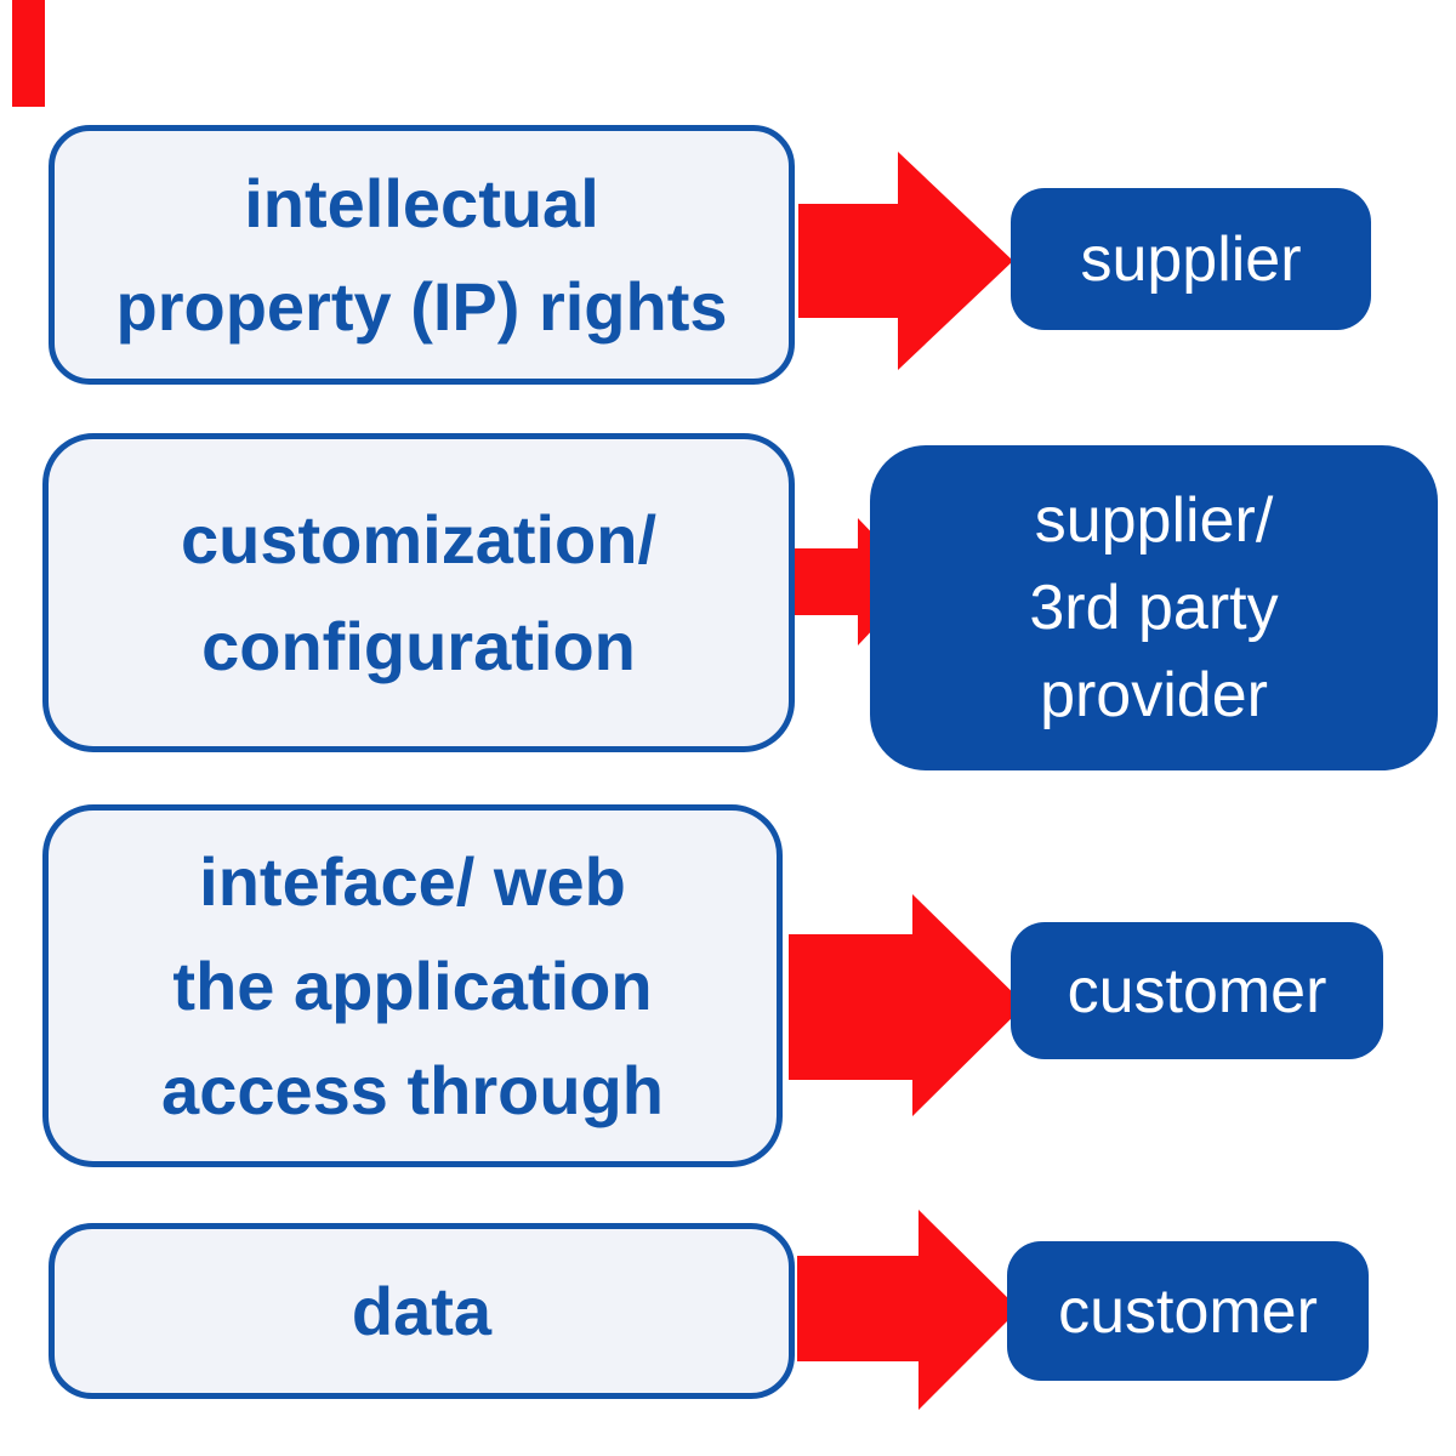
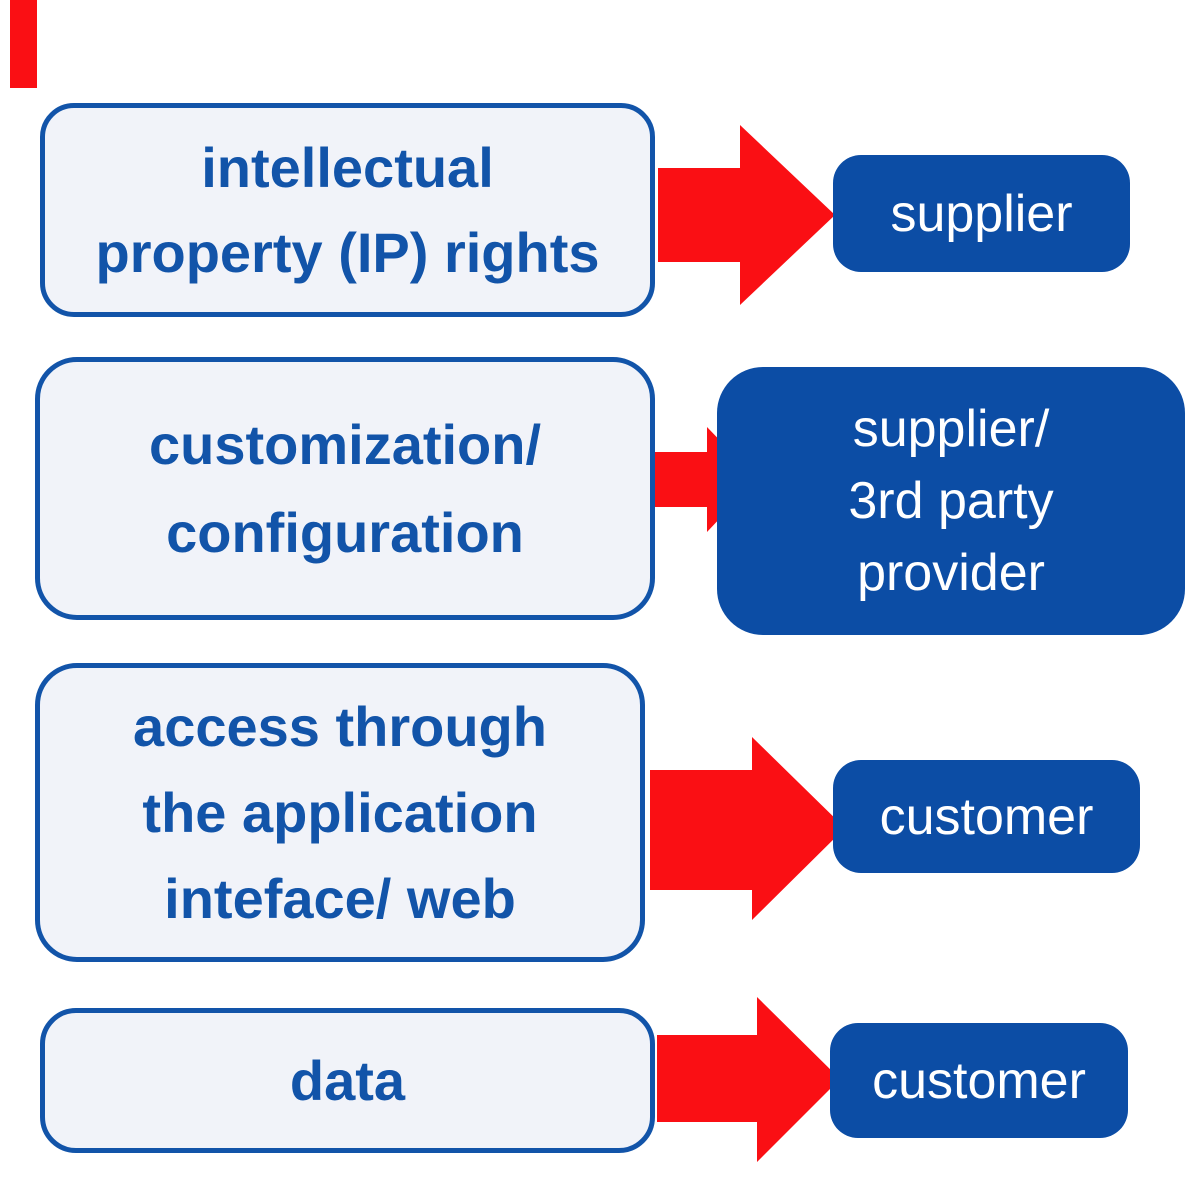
  intellectual
  property (IP) rights
  supplier
  customization/
  configuration
  supplier/
  3rd party
  provider
- inteface/ web
+ access through
  the application
- access through
+ inteface/ web
  customer
  data
  customer
